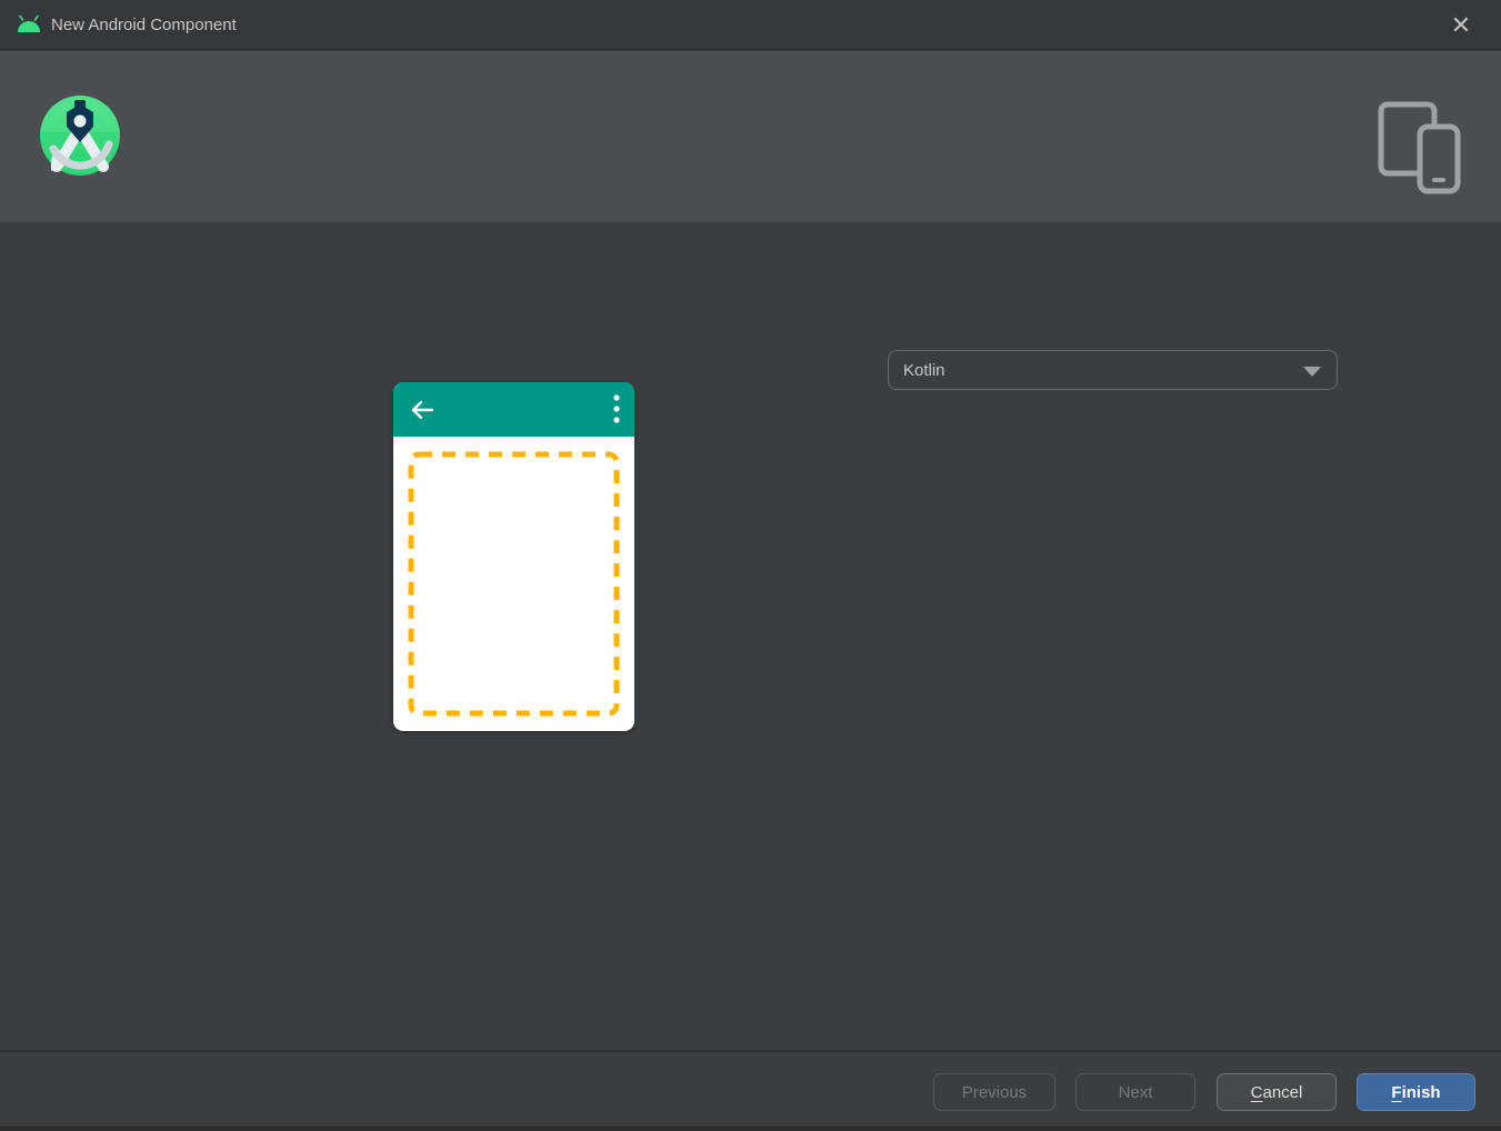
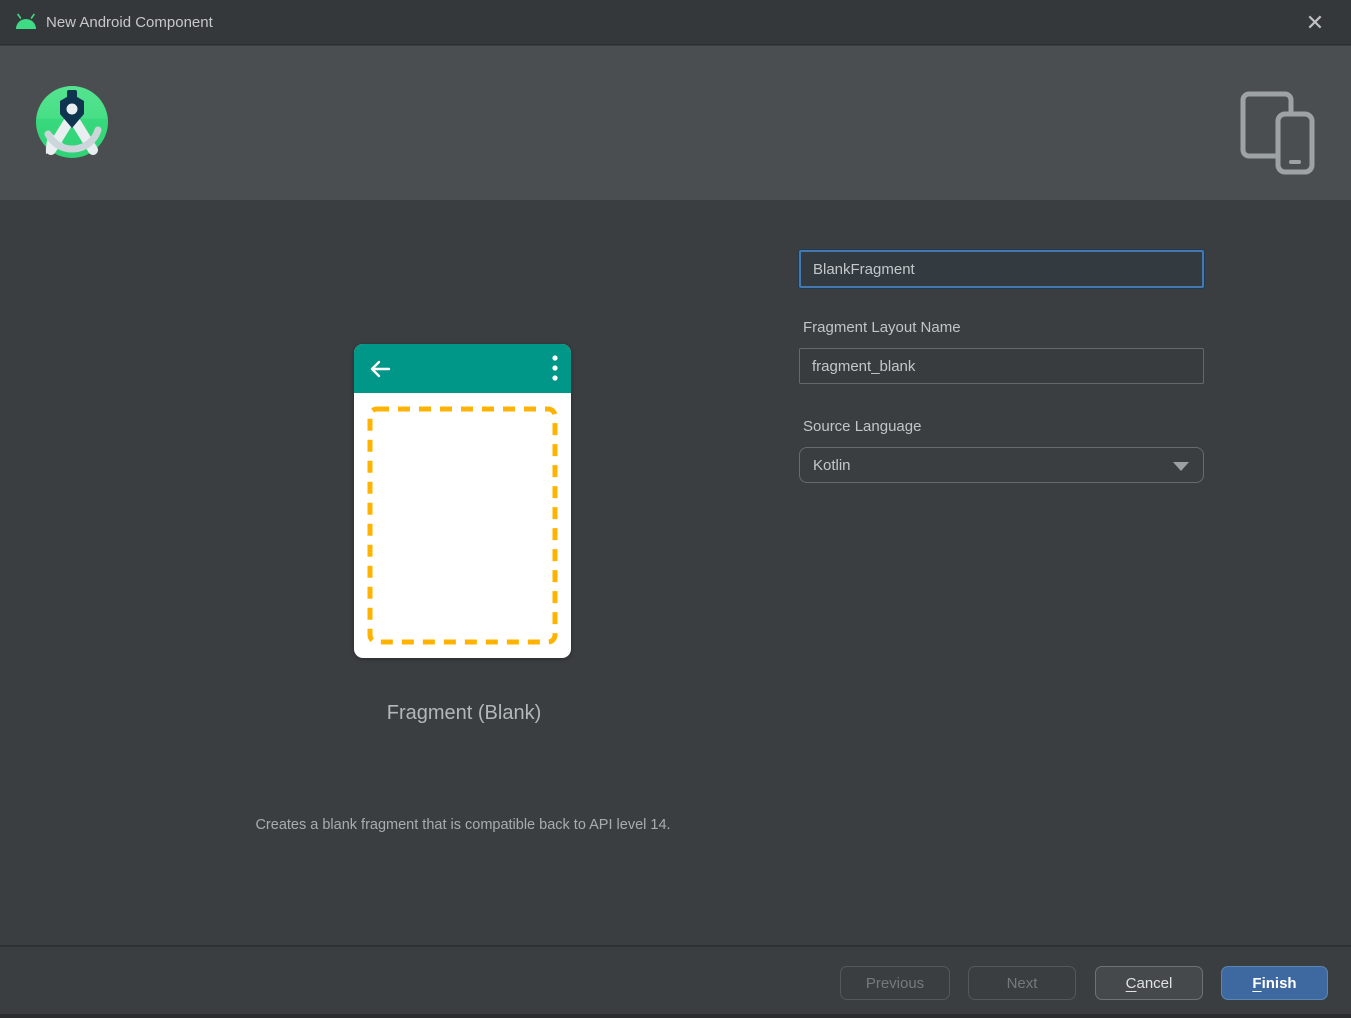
  New Android Component
  ✕
+ Fragment (Blank)
+ Creates a blank fragment that is compatible back to API level 14.
+ BlankFragment
+ Fragment Layout Name
+ fragment_blank
+ Source Language
  Kotlin
  Previous
  Next
  C
  ancel
  F
  inish
